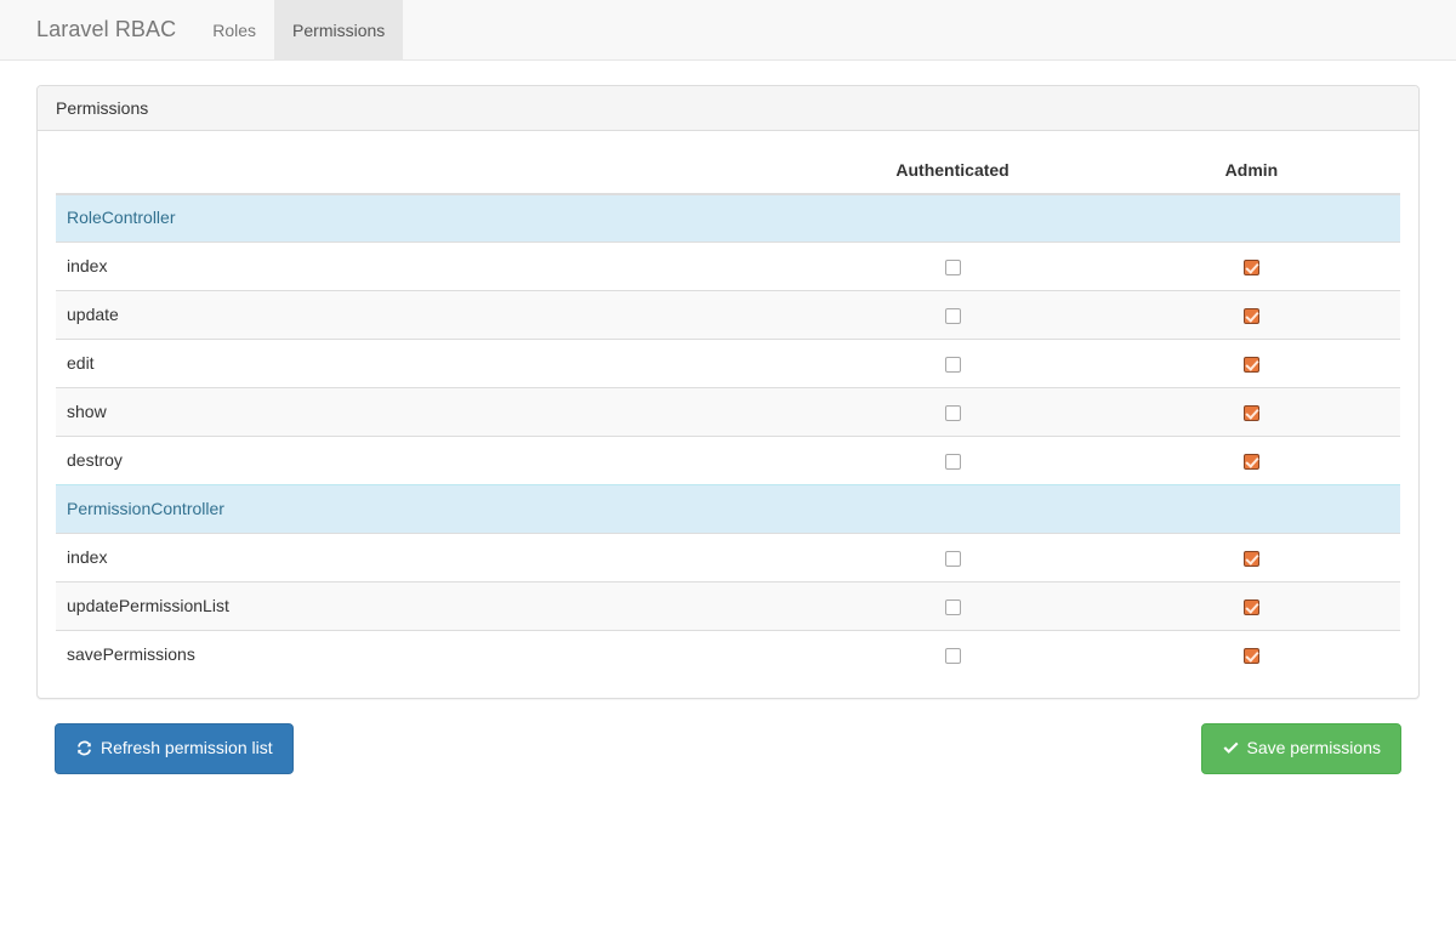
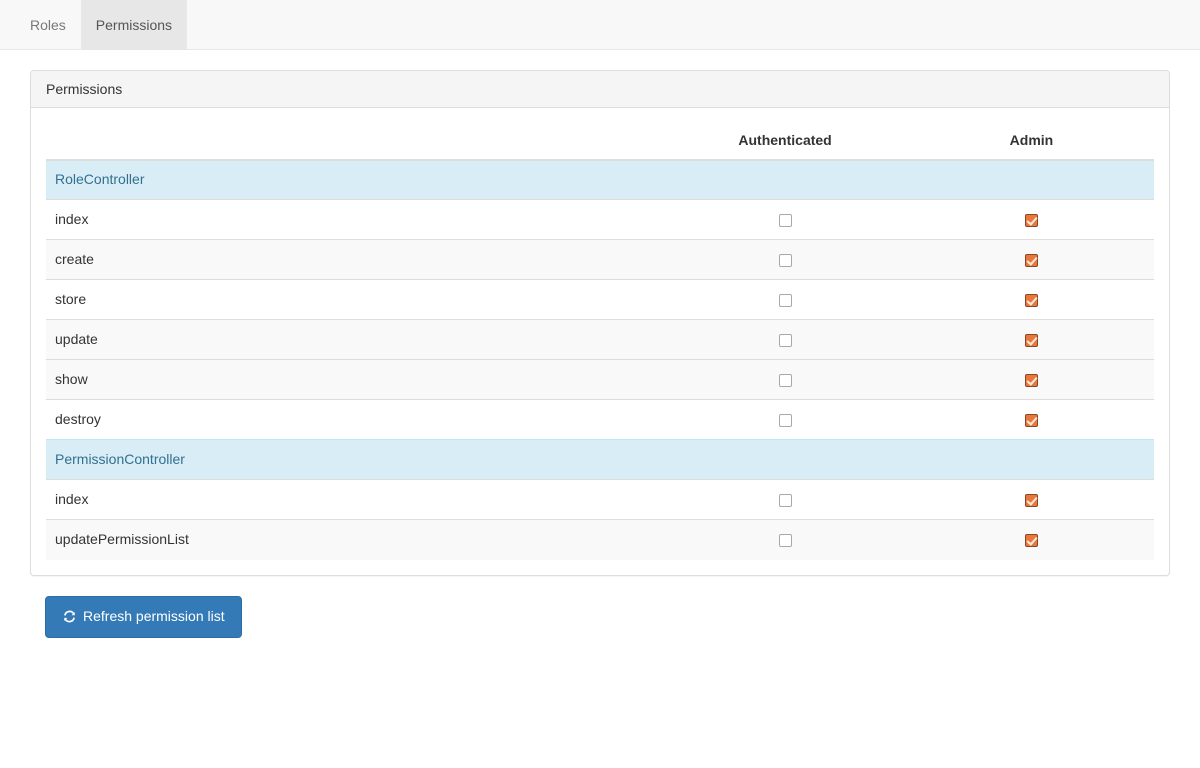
- Laravel RBAC
  Roles
  Permissions
  Permissions
  	Authenticated	Admin
  RoleController
  index
+ create
+ store
  update
- edit
  show
  destroy
  PermissionController
  index
  updatePermissionList
- savePermissions
  Refresh permission list
- Save permissions
